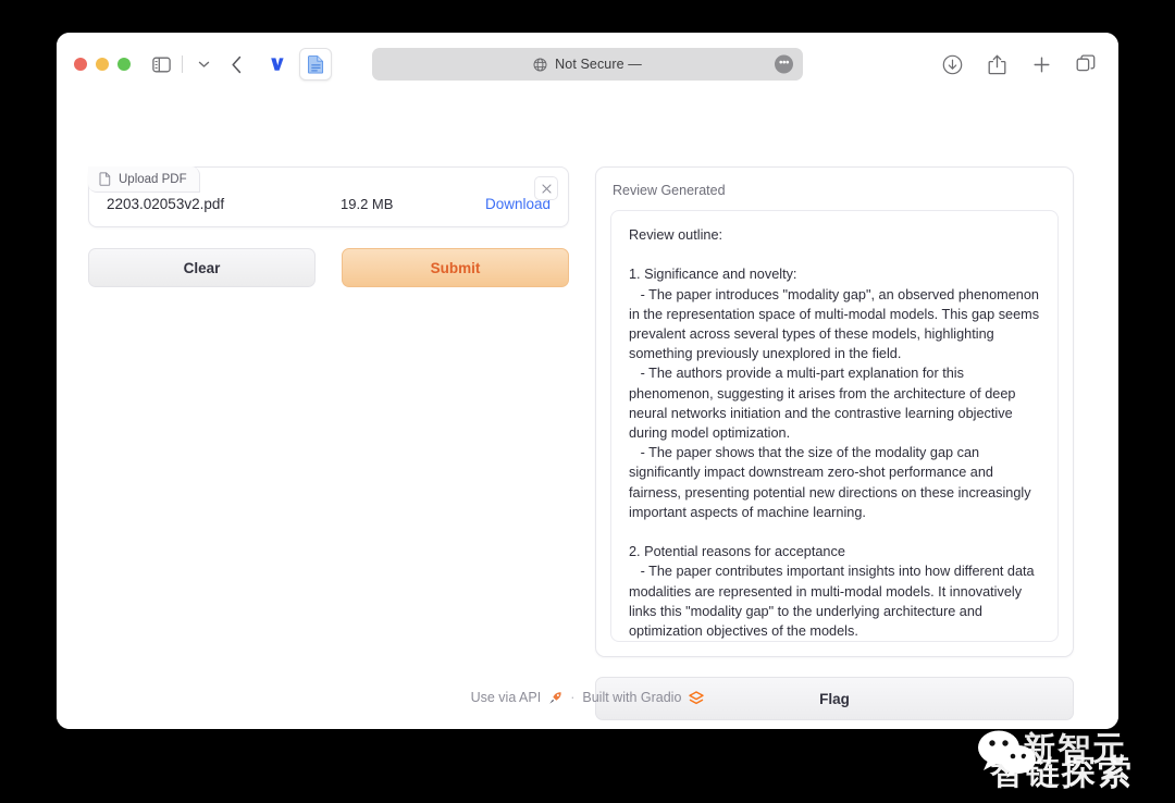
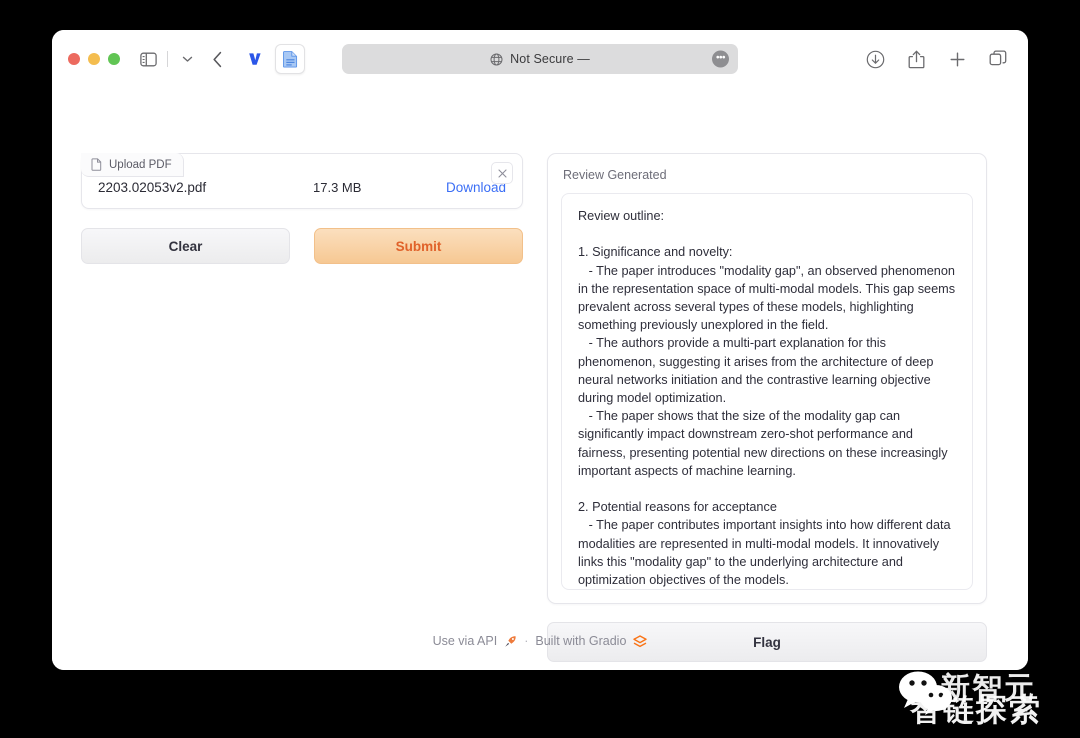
  Not Secure —
  •••
  Upload PDF
  2203.02053v2.pdf
- 19.2 MB
+ 17.3 MB
  Download
  Clear
  Submit
  Review Generated
  Review outline:
  1. Significance and novelty:
  - The paper introduces "modality gap", an observed phenomenon in the representation space of multi-modal models. This gap seems prevalent across several types of these models, highlighting something previously unexplored in the field.
  - The authors provide a multi-part explanation for this phenomenon, suggesting it arises from the architecture of deep neural networks initiation and the contrastive learning objective during model optimization.
  - The paper shows that the size of the modality gap can significantly impact downstream zero-shot performance and fairness, presenting potential new directions on these increasingly important aspects of machine learning.
  2. Potential reasons for acceptance
  - The paper contributes important insights into how different data modalities are represented in multi-modal models. It innovatively links this "modality gap" to the underlying architecture and optimization objectives of the models.
  Flag
  Use via API
  ·
  Built with Gradio
  新智元
  智链探索
